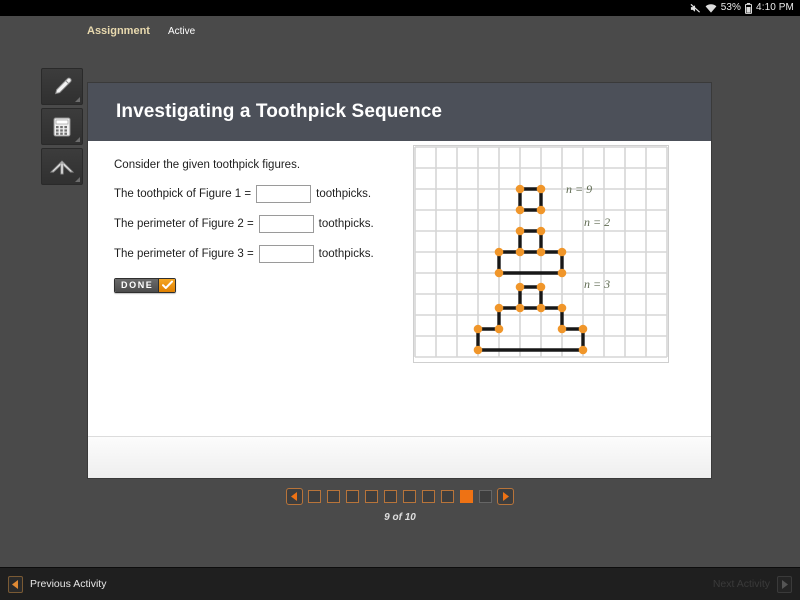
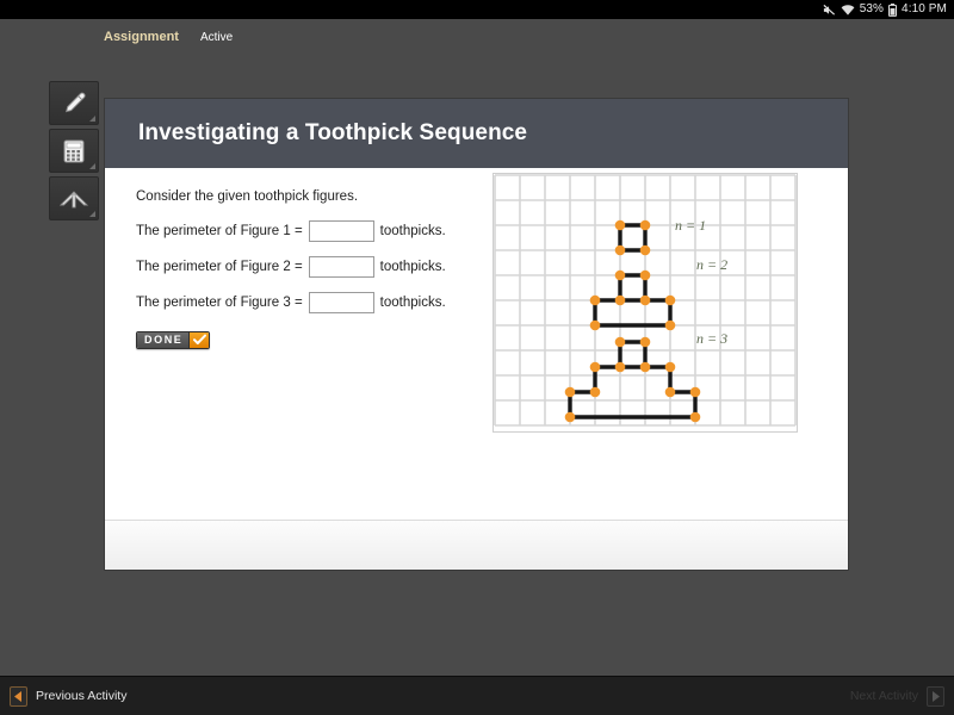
  53%
  4:10 PM
  Assignment
  Active
  Investigating a Toothpick Sequence
  Consider the given toothpick figures.
- The toothpick of Figure 1 =
+ The perimeter of Figure 1 =
  toothpicks.
  The perimeter of Figure 2 =
  toothpicks.
  The perimeter of Figure 3 =
  toothpicks.
  DONE
- n = 9
+ n = 1
  n = 2
  n = 3
- 9 of 10
  Previous Activity
  Next Activity
